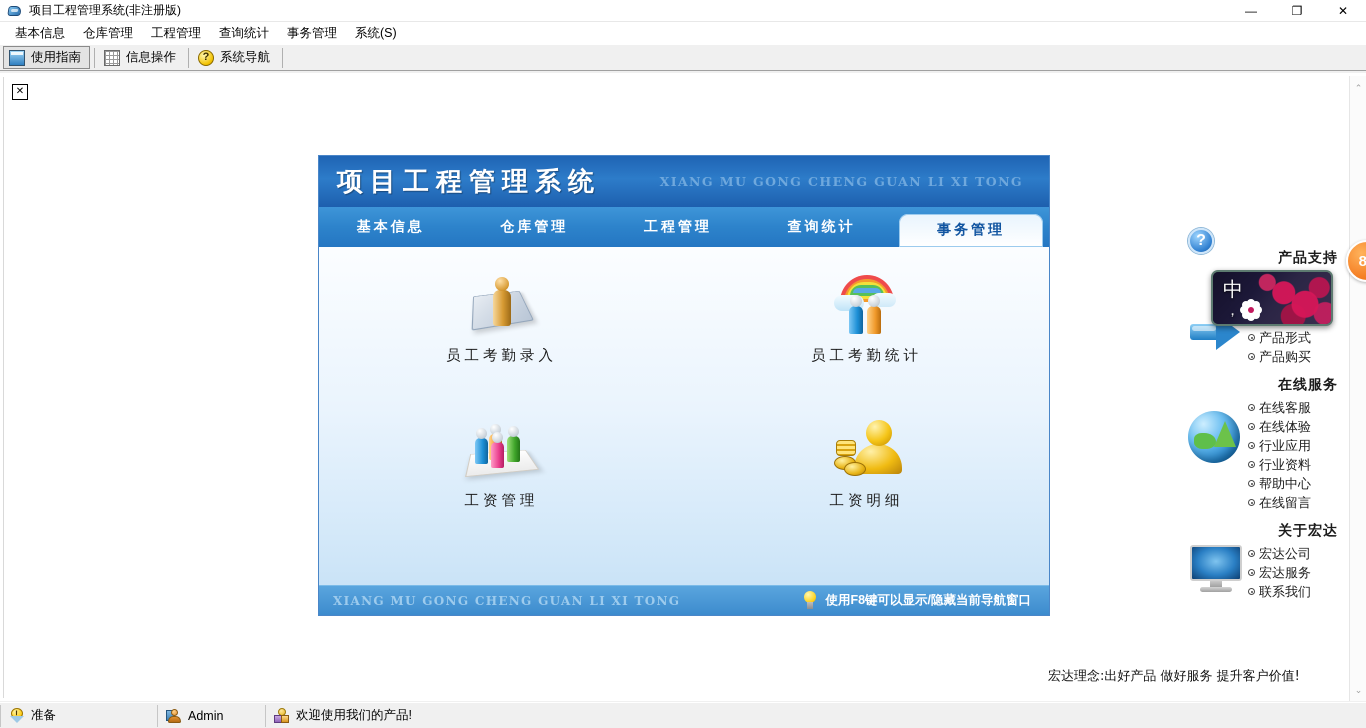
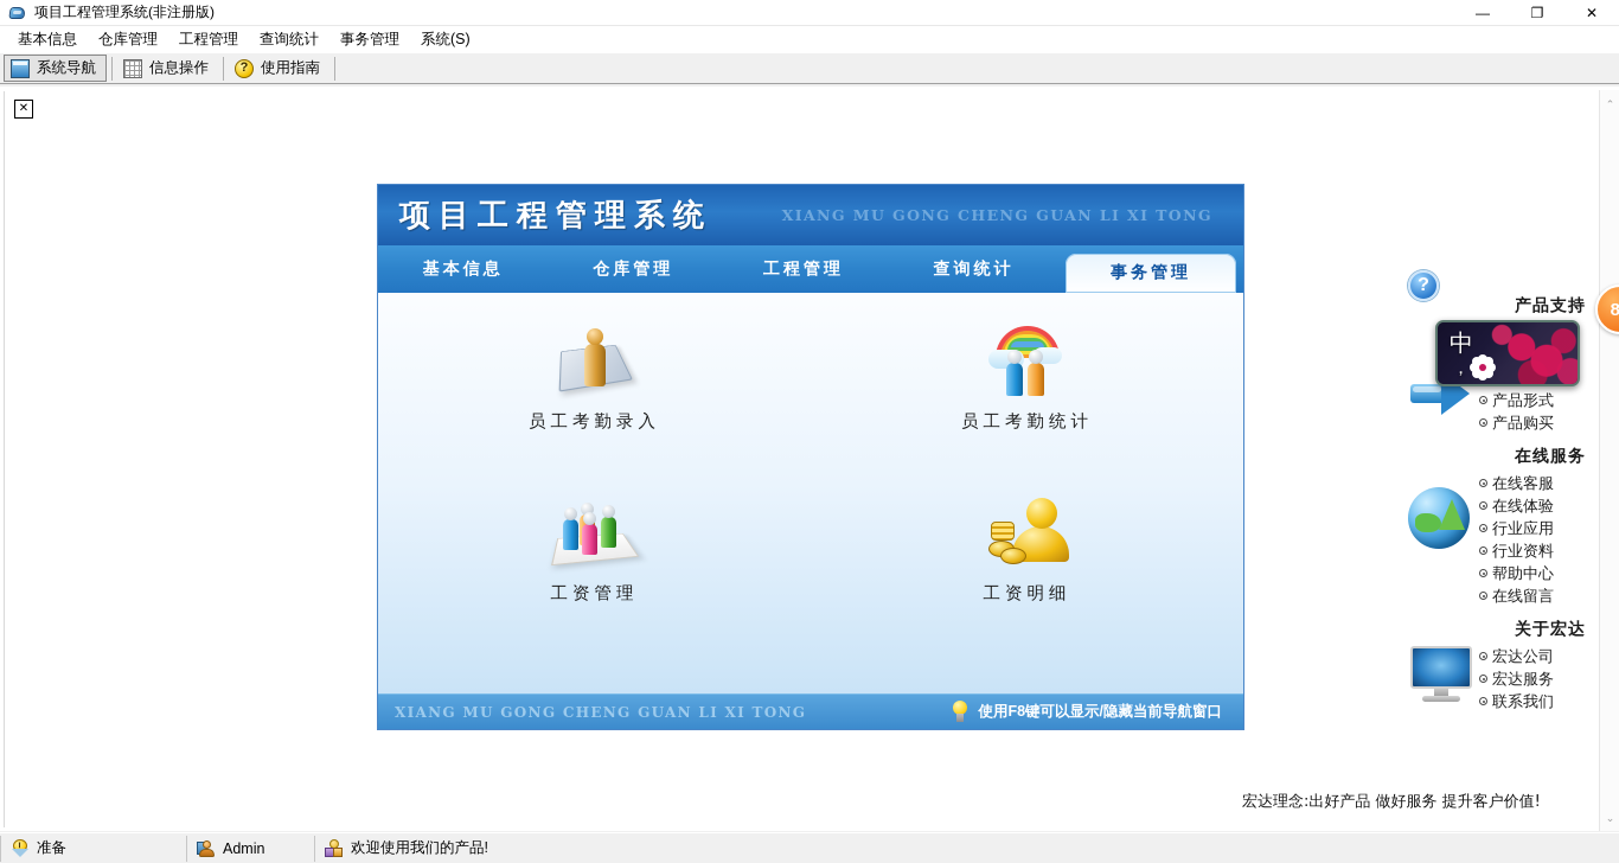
  项目工程管理系统(非注册版)
  —
  ❐
  ✕
  基本信息
  仓库管理
  工程管理
  查询统计
  事务管理
  系统(S)
- 使用指南
+ 系统导航
  信息操作
  ?
- 系统导航
+ 使用指南
  ✕
  项目工程管理系统
  XIANG MU GONG CHENG GUAN LI XI TONG
  基本信息
  仓库管理
  工程管理
  查询统计
  事务管理
  员工考勤录入
  员工考勤统计
  工资管理
  工资明细
  XIANG MU GONG CHENG GUAN LI XI TONG
  使用F8键可以显示/隐藏当前导航窗口
  产品支持
  ?
  产品形式
  产品购买
  在线服务
  在线客服
  在线体验
  行业应用
  行业资料
  帮助中心
  在线留言
  关于宏达
  宏达公司
  宏达服务
  联系我们
  宏达理念:出好产品 做好服务 提升客户价值!
  ⌃
  ⌄
  中
  ，
  !
  准备
  Admin
  欢迎使用我们的产品!
